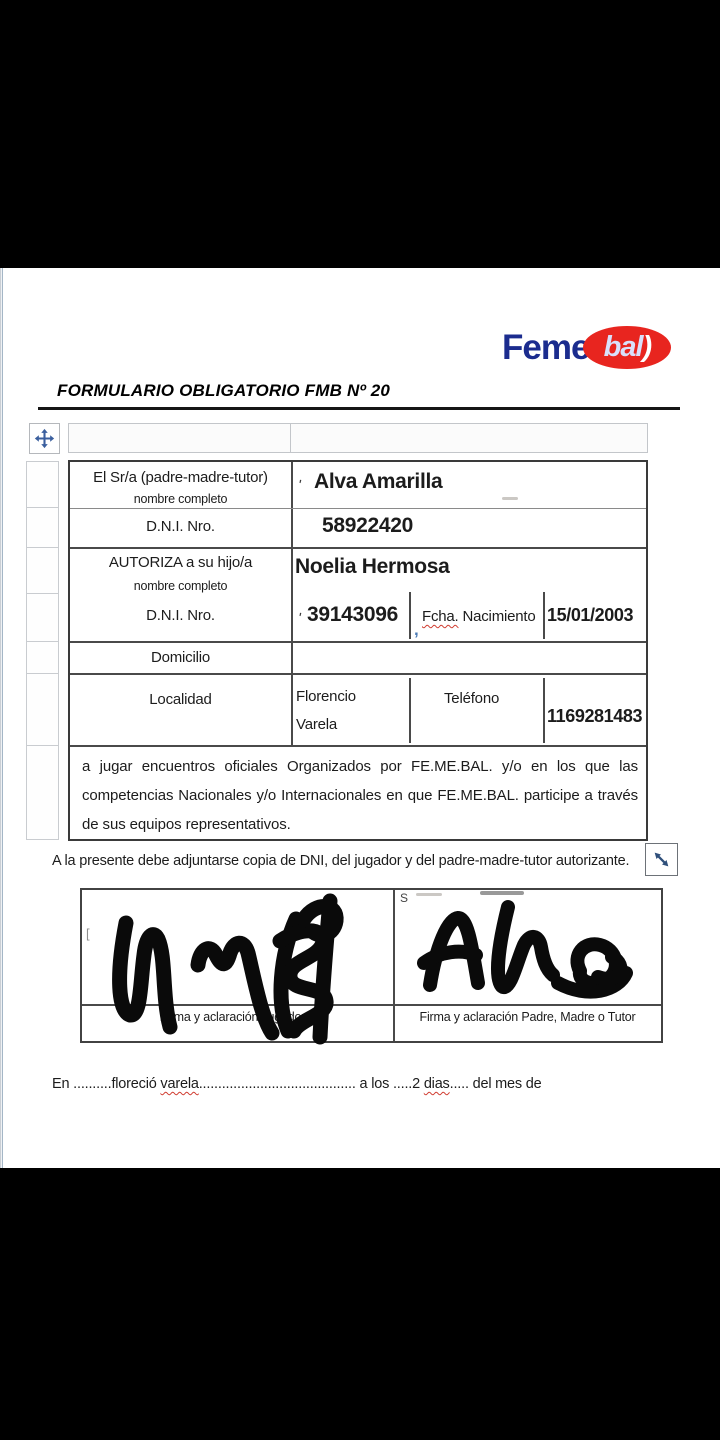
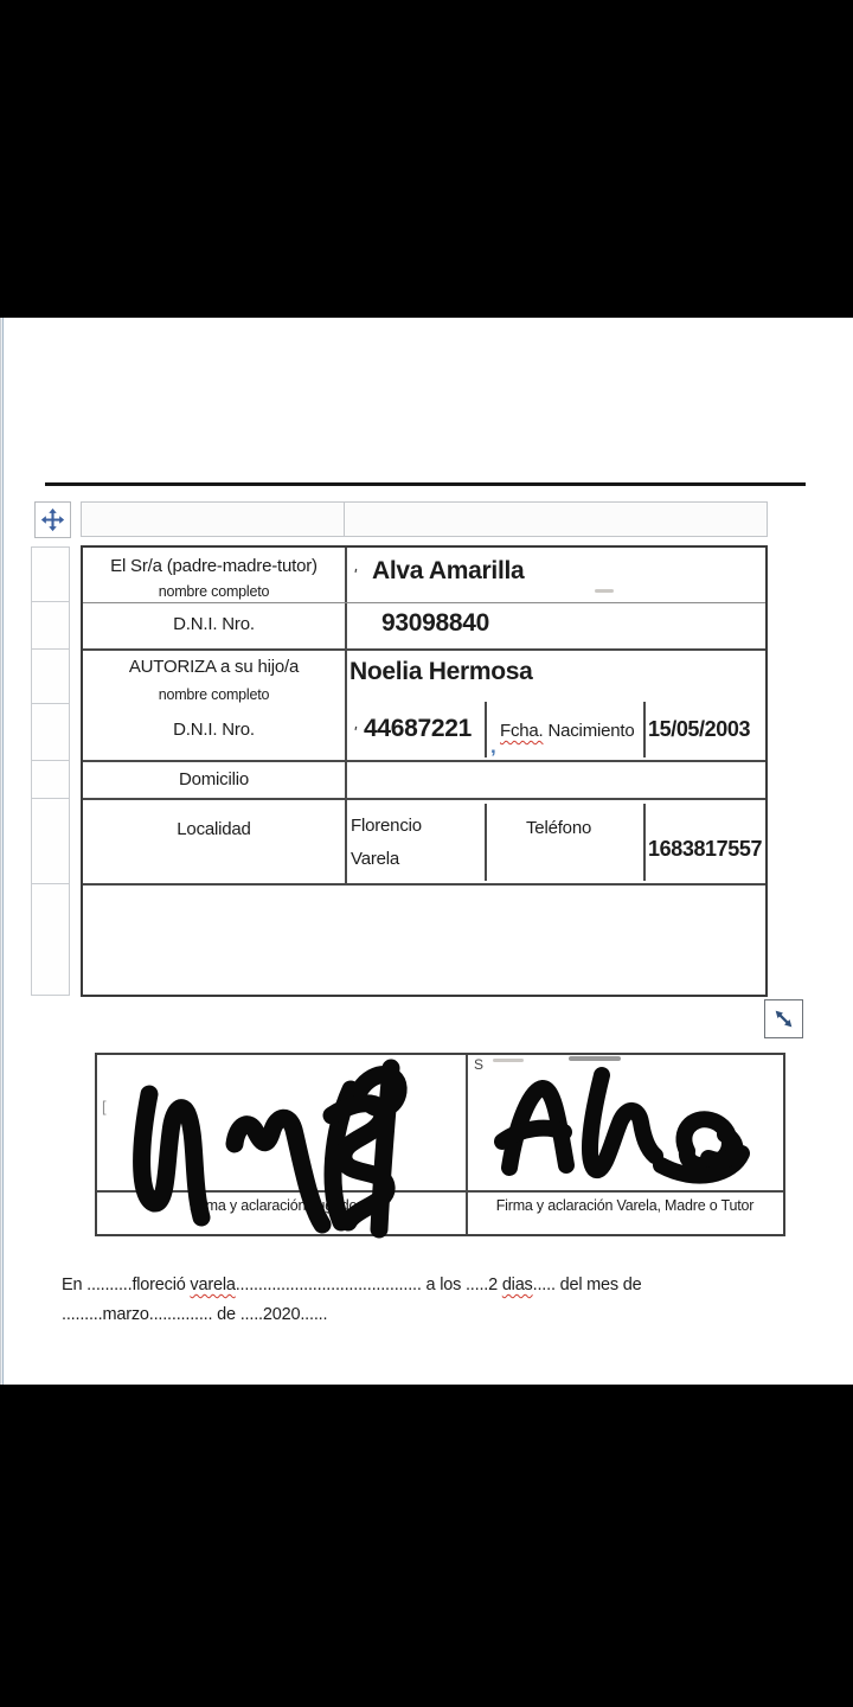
- Feme
- bal
- )
- FORMULARIO OBLIGATORIO FMB Nº 20
  El Sr/a (padre-madre-tutor)
  nombre completo
  Alva Amarilla
  D.N.I. Nro.
- 58922420
+ 93098840
  AUTORIZA a su hijo/a
  nombre completo
  Noelia Hermosa
  D.N.I. Nro.
- 39143096
+ 44687221
  ,
  Fcha. Nacimiento
- 15/01/2003
+ 15/05/2003
  Domicilio
  Localidad
  Florencio
  Varela
  Teléfono
- 1169281483
+ 1683817557
- a jugar encuentros oficiales Organizados por FE.ME.BAL. y/o en los que las competencias Nacionales y/o Internacionales en que FE.ME.BAL. participe a través de sus equipos representativos.
- A la presente debe adjuntarse copia de DNI, del jugador y del padre-madre-tutor autorizante.
  [
  S
- Firma y aclaración Padre, Madre o Tutor
+ Firma y aclaración Varela, Madre o Tutor
  En ..........floreció varela......................................... a los .....2 dias..... del mes de
+ .........marzo.............. de .....2020......
